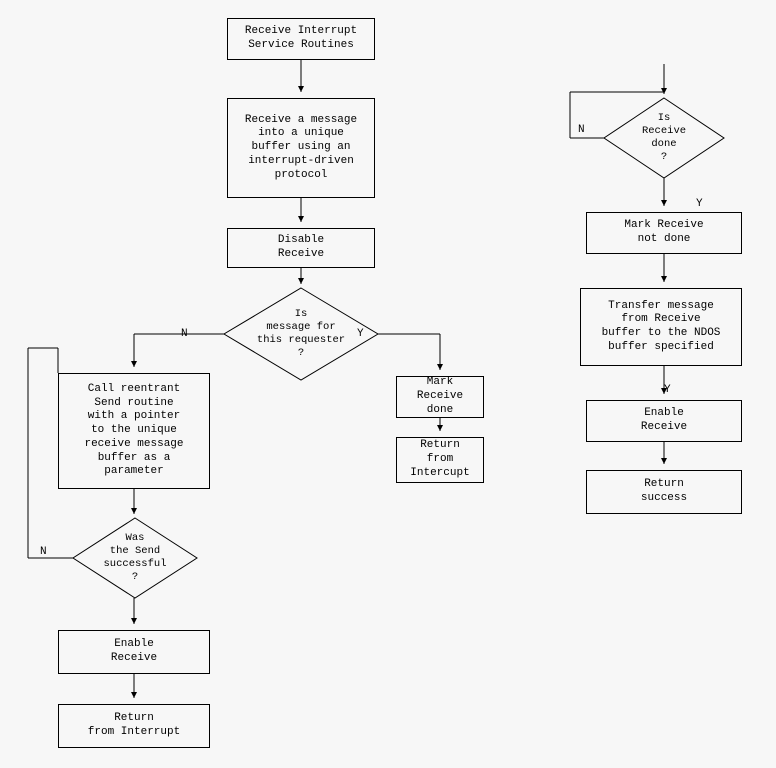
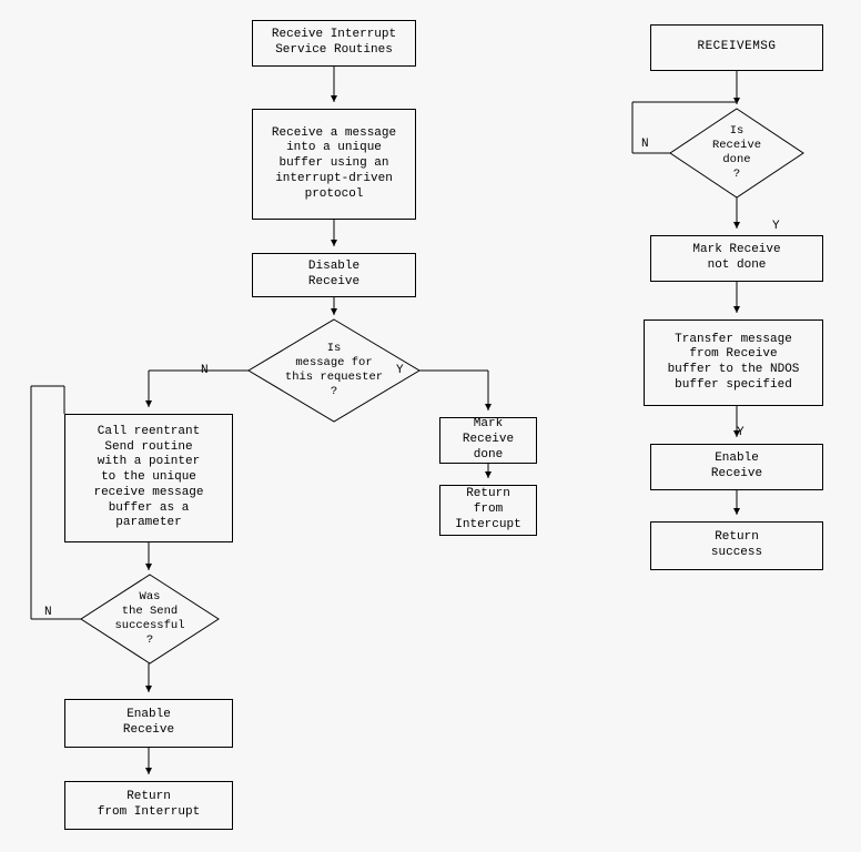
  Receive Interrupt
  Service Routines
  Receive a message
  into a unique
  buffer using an
  interrupt-driven
  protocol
  Disable
  Receive
  Is
  message for
  this requester
  ?
  Mark
  Receive
  done
  Return
  from
  Intercupt
  Call reentrant
  Send routine
  with a pointer
  to the unique
  receive message
  buffer as a
  parameter
  Was
  the Send
  successful
  ?
  Enable
  Receive
  Return
  from Interrupt
+ RECEIVEMSG
  Is
  Receive
  done
  ?
  Mark Receive
  not done
  Transfer message
  from Receive
  buffer to the NDOS
  buffer specified
  Enable
  Receive
  Return
  success
  N
  Y
  N
  N
  Y
  Y
